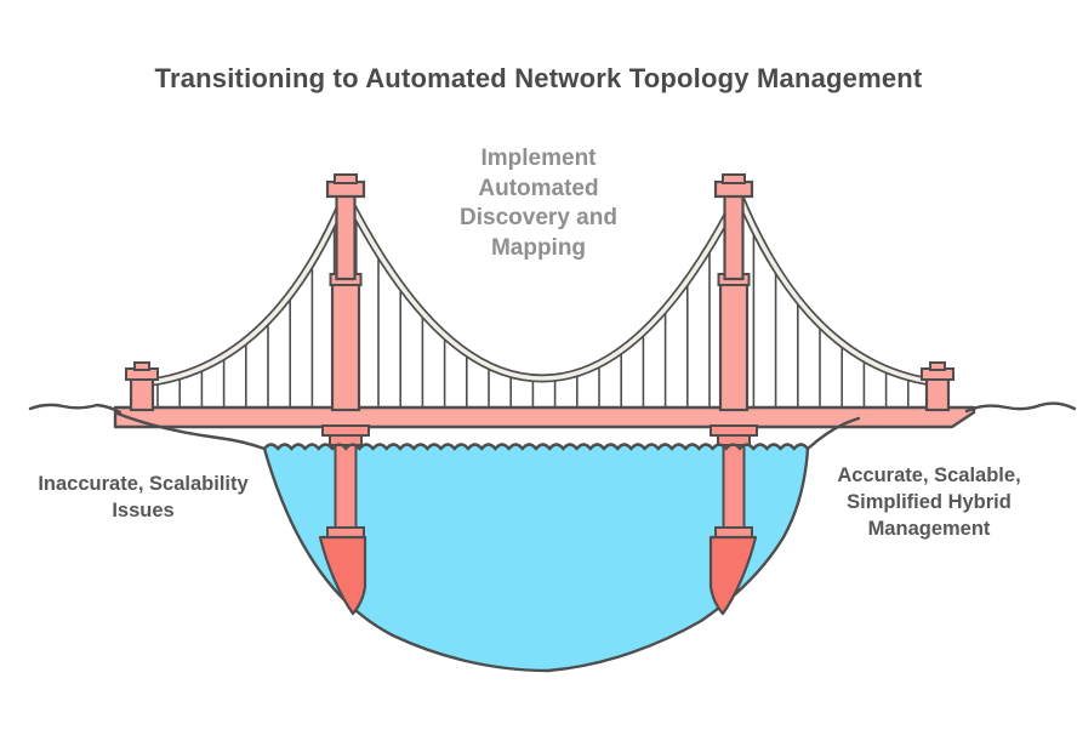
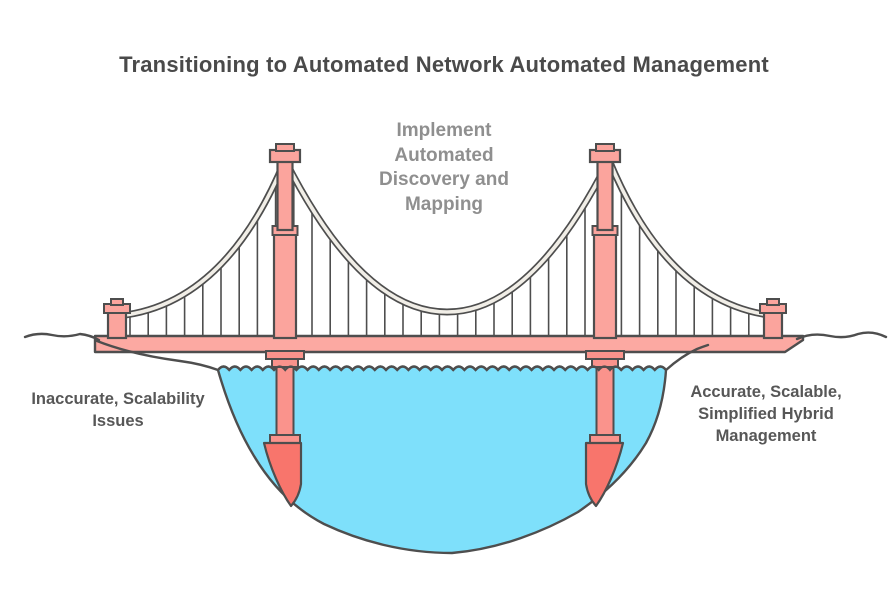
- Transitioning to Automated Network Topology Management
+ Transitioning to Automated Network Automated Management
  Implement
  Automated
  Discovery and
  Mapping
  Inaccurate, Scalability
  Issues
  Accurate, Scalable,
  Simplified Hybrid
  Management
